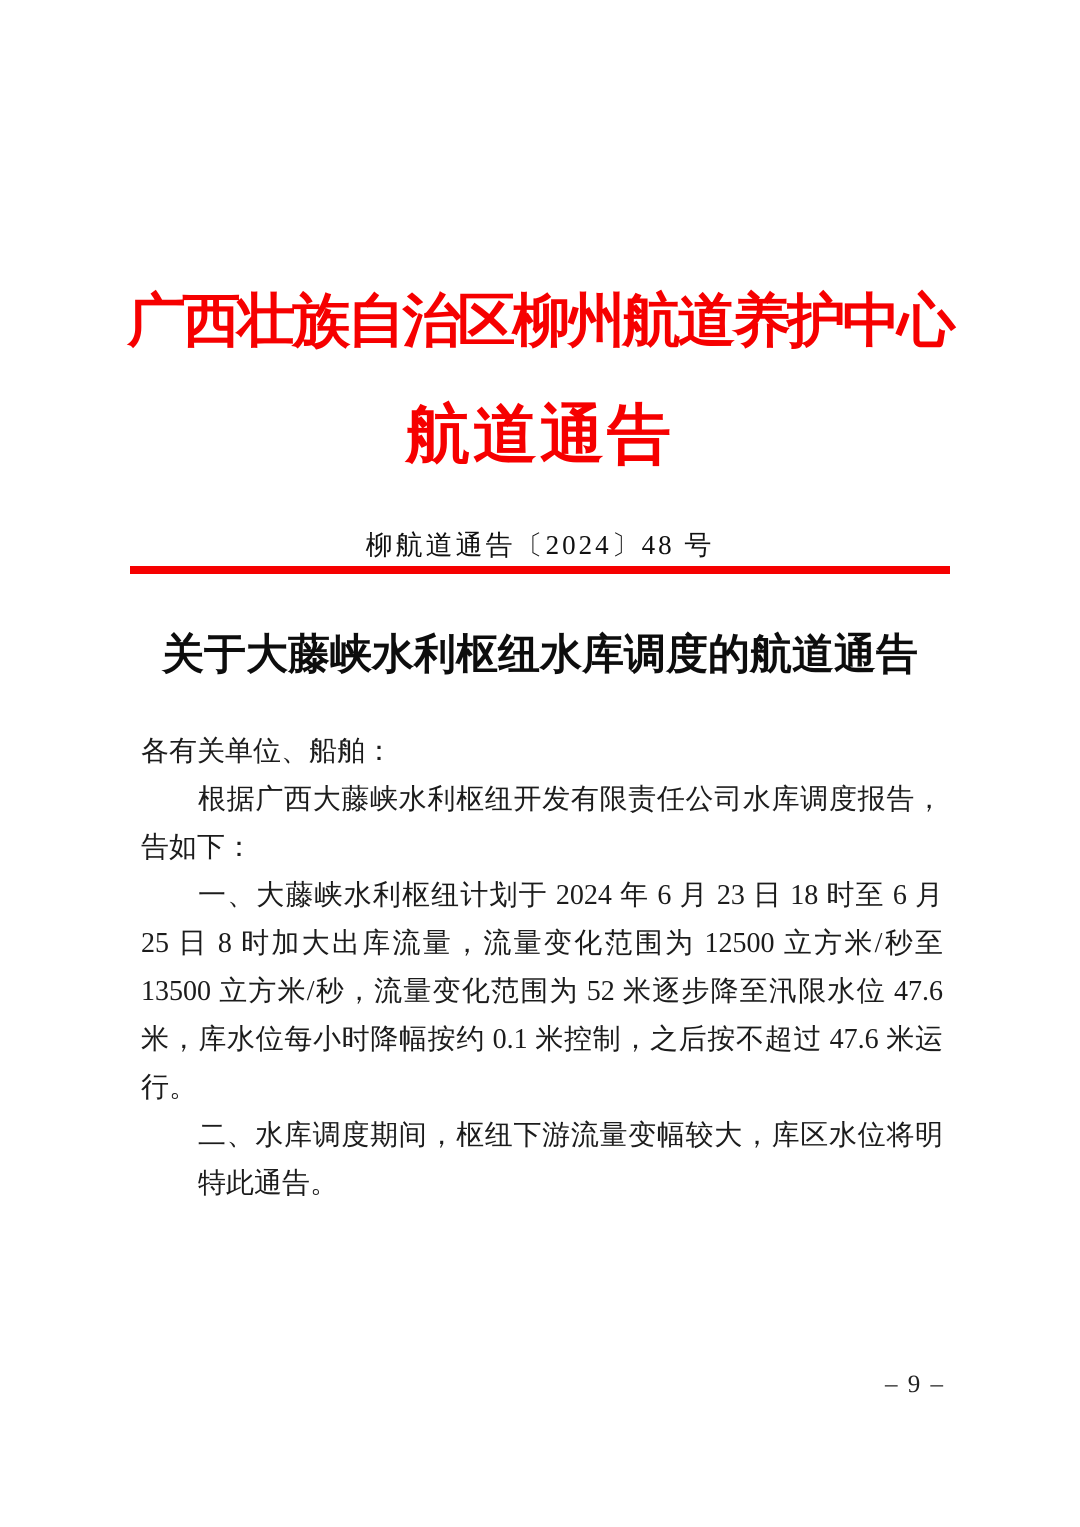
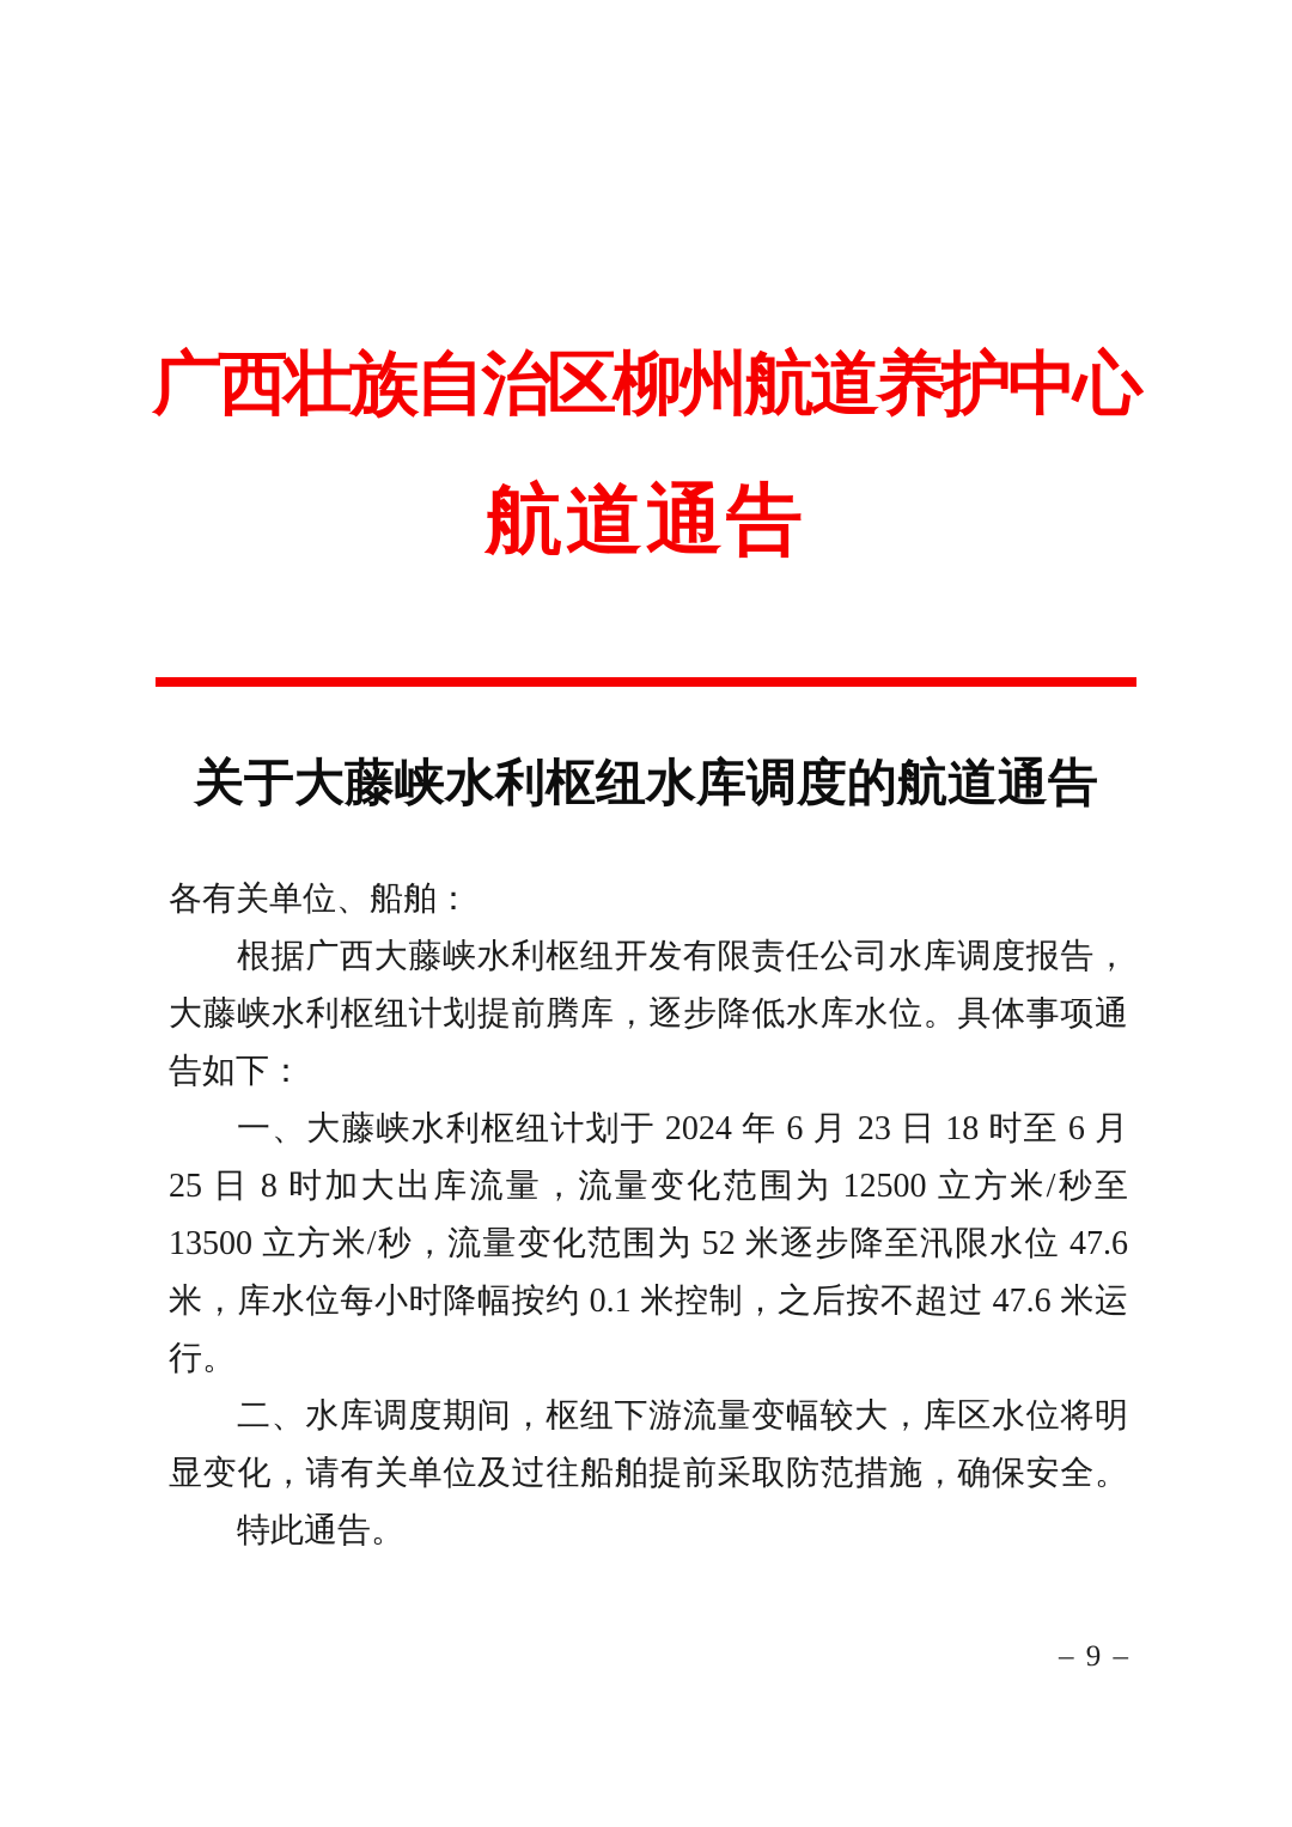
  广西壮族自治区柳州航道养护中心
  航道通告
- 柳航道通告〔2024〕48 号
  关于大藤峡水利枢纽水库调度的航道通告
  各有关单位、船舶：
  根据广西大藤峡水利枢纽开发有限责任公司水库调度报告，
+ 大藤峡水利枢纽计划提前腾库，逐步降低水库水位。具体事项通
  告如下：
  一、大藤峡水利枢纽计划于 2024 年 6 月 23 日 18 时至 6 月
  25 日 8 时加大出库流量，流量变化范围为 12500 立方米/秒至
  13500 立方米/秒，流量变化范围为 52 米逐步降至汛限水位 47.6
  米，库水位每小时降幅按约 0.1 米控制，之后按不超过 47.6 米运
  行。
  二、水库调度期间，枢纽下游流量变幅较大，库区水位将明
+ 显变化，请有关单位及过往船舶提前采取防范措施，确保安全。
  特此通告。
  – 9 –
